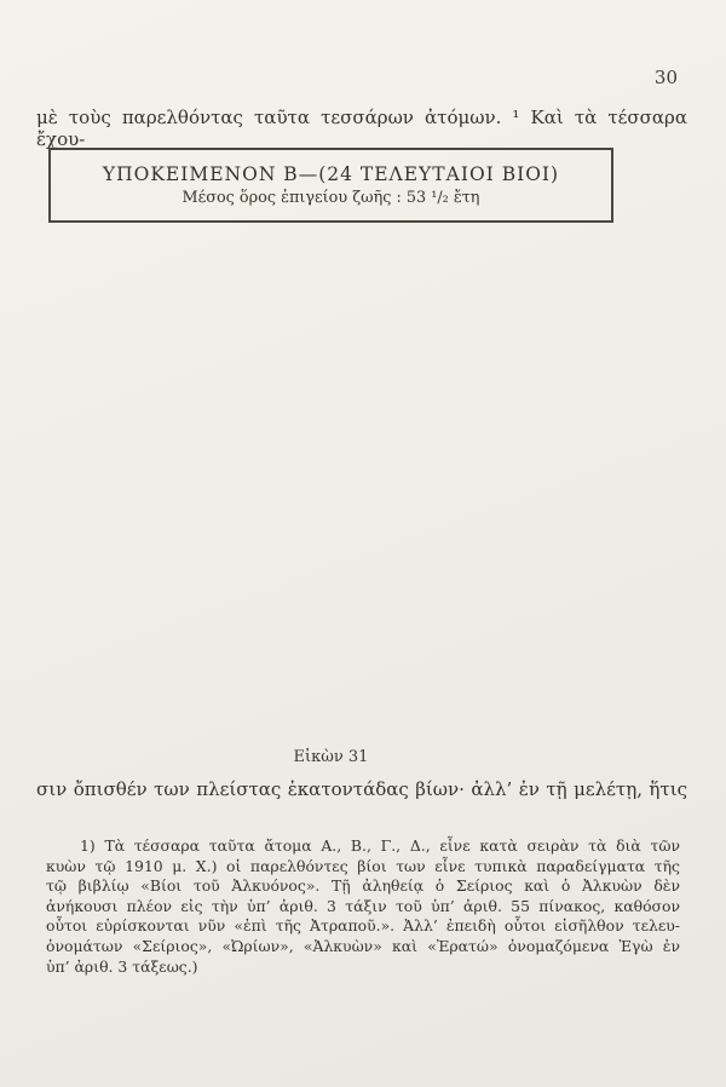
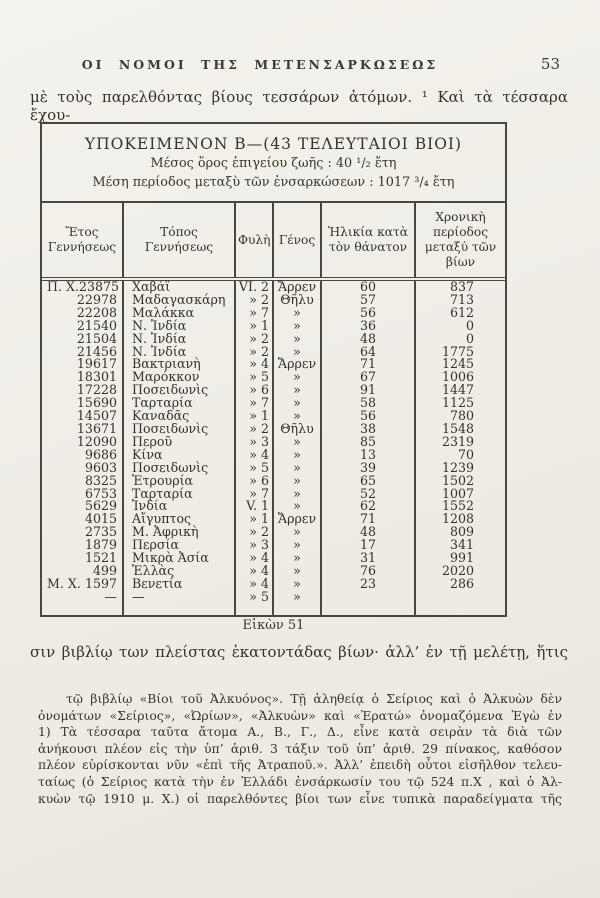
+ ΟΙ ΝΟΜΟΙ ΤΗΣ ΜΕΤΕΝΣΑΡΚΩΣΕΩΣ
- 30
+ 53
- μὲ τοὺς παρελθόντας ταῦτα τεσσάρων ἀτόμων. ¹ Καὶ τὰ τέσσαρα ἔχου-
+ μὲ τοὺς παρελθόντας βίους τεσσάρων ἀτόμων. ¹ Καὶ τὰ τέσσαρα ἔχου-
- ΥΠΟΚΕΙΜΕΝΟΝ Β—(24 ΤΕΛΕΥΤΑΙΟΙ ΒΙΟΙ)
+ ΥΠΟΚΕΙΜΕΝΟΝ Β—(43 ΤΕΛΕΥΤΑΙΟΙ ΒΙΟΙ)
- Μέσος ὅρος ἐπιγείου ζωῆς : 53 ¹/₂ ἔτη
+ Μέσος ὅρος ἐπιγείου ζωῆς : 40 ¹/₂ ἔτη
+ Μέση περίοδος μεταξὺ τῶν ἐνσαρκώσεων : 1017 ³/₄ ἔτη
+ Ἔτος Γεννήσεως	Τόπος Γεννήσεως	Φυλὴ	Γένος	Ἡλικία κατὰ τὸν θάνατον	Χρονικὴ περίοδος μεταξύ τῶν βίων
+ Π. Χ.23875	Χαβάϊ	VI. 2	Ἄρρεν	60	837
+ 22978	Μαδαγασκάρη	» 2	Θῆλυ	57	713
+ 22208	Μαλάκκα	» 7	»	56	612
+ 21540	Ν. Ἰνδία	» 1	»	36	0
+ 21504	Ν. Ἰνδία	» 2	»	48	0
+ 21456	Ν. Ἰνδία	» 2	»	64	1775
+ 19617	Βακτριανὴ	» 4	Ἄρρεν	71	1245
+ 18301	Μαρόκκον	» 5	»	67	1006
+ 17228	Ποσειδωνὶς	» 6	»	91	1447
+ 15690	Ταρταρία	» 7	»	58	1125
+ 14507	Καναδᾶς	» 1	»	56	780
+ 13671	Ποσειδωνὶς	» 2	Θῆλυ	38	1548
+ 12090	Περοῦ	» 3	»	85	2319
+ 9686	Κίνα	» 4	»	13	70
+ 9603	Ποσειδωνὶς	» 5	»	39	1239
+ 8325	Ἑτρουρία	» 6	»	65	1502
+ 6753	Ταρταρία	» 7	»	52	1007
+ 5629	Ἰνδία	V. 1	»	62	1552
+ 4015	Αἴγυπτος	» 1	Ἄρρεν	71	1208
+ 2735	Μ. Ἀφρικὴ	» 2	»	48	809
+ 1879	Περσία	» 3	»	17	341
+ 1521	Μικρὰ Ἀσία	» 4	»	31	991
+ 499	Ἑλλὰς	» 4	»	76	2020
+ Μ. Χ. 1597	Βενετία	» 4	»	23	286
+ —	—	» 5	»
- Εἰκὼν 31
+ Εἰκὼν 51
- σιν ὄπισθέν των πλείστας ἑκατοντάδας βίων· ἀλλ’ ἐν τῇ μελέτῃ, ἥτις
+ σιν βιβλίῳ των πλείστας ἑκατοντάδας βίων· ἀλλ’ ἐν τῇ μελέτῃ, ἥτις
- 1) Τὰ τέσσαρα ταῦτα ἄτομα Α., Β., Γ., Δ., εἶνε κατὰ σειρὰν τὰ διὰ τῶν
+ τῷ βιβλίῳ «Βίοι τοῦ Ἀλκυόνος». Τῇ ἀληθείᾳ ὁ Σείριος καὶ ὁ Ἀλκυὼν δὲν
- κυὼν τῷ 1910 μ. Χ.) οἱ παρελθόντες βίοι των εἶνε τυπικὰ παραδείγματα τῆς
+ ὀνομάτων «Σείριος», «Ὠρίων», «Ἀλκυὼν» καὶ «Ἐρατώ» ὀνομαζόμενα Ἐγὼ ἐν
- τῷ βιβλίῳ «Βίοι τοῦ Ἀλκυόνος». Τῇ ἀληθείᾳ ὁ Σείριος καὶ ὁ Ἀλκυὼν δὲν
+ 1) Τὰ τέσσαρα ταῦτα ἄτομα Α., Β., Γ., Δ., εἶνε κατὰ σειρὰν τὰ διὰ τῶν
- ἀνήκουσι πλέον εἰς τὴν ὑπ’ ἀριθ. 3 τάξιν τοῦ ὑπ’ ἀριθ. 55 πίνακος, καθόσον
+ ἀνήκουσι πλέον εἰς τὴν ὑπ’ ἀριθ. 3 τάξιν τοῦ ὑπ’ ἀριθ. 29 πίνακος, καθόσον
- οὗτοι εὑρίσκονται νῦν «ἐπὶ τῆς Ἀτραποῦ.». Ἀλλ’ ἐπειδὴ οὗτοι εἰσῆλθον τελευ-
+ πλέον εὑρίσκονται νῦν «ἐπὶ τῆς Ἀτραποῦ.». Ἀλλ’ ἐπειδὴ οὗτοι εἰσῆλθον τελευ-
+ ταίως (ὁ Σείριος κατὰ τὴν ἐν Ἑλλάδι ἐνσάρκωσίν του τῷ 524 π.Χ , καὶ ὁ Ἀλ-
- ὀνομάτων «Σείριος», «Ὠρίων», «Ἀλκυὼν» καὶ «Ἐρατώ» ὀνομαζόμενα Ἐγὼ ἐν
+ κυὼν τῷ 1910 μ. Χ.) οἱ παρελθόντες βίοι των εἶνε τυπικὰ παραδείγματα τῆς
- ὑπ’ ἀριθ. 3 τάξεως.)
